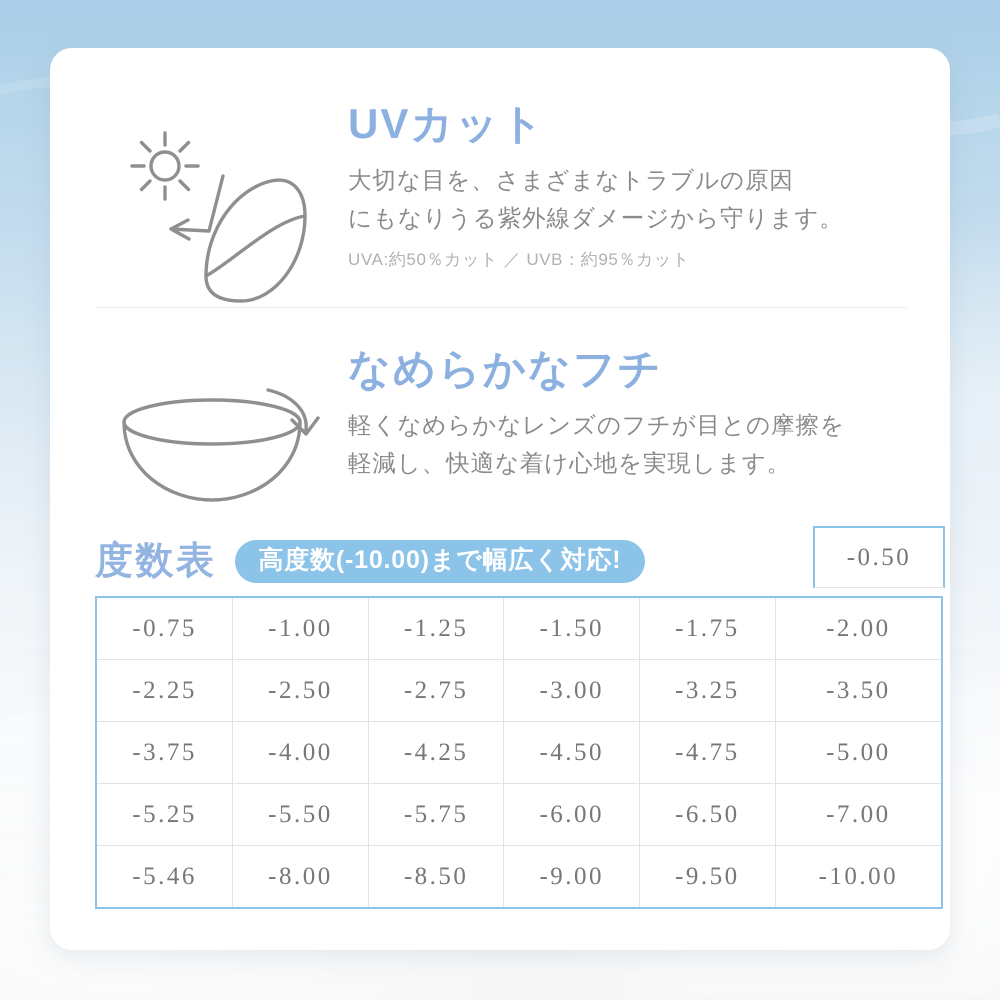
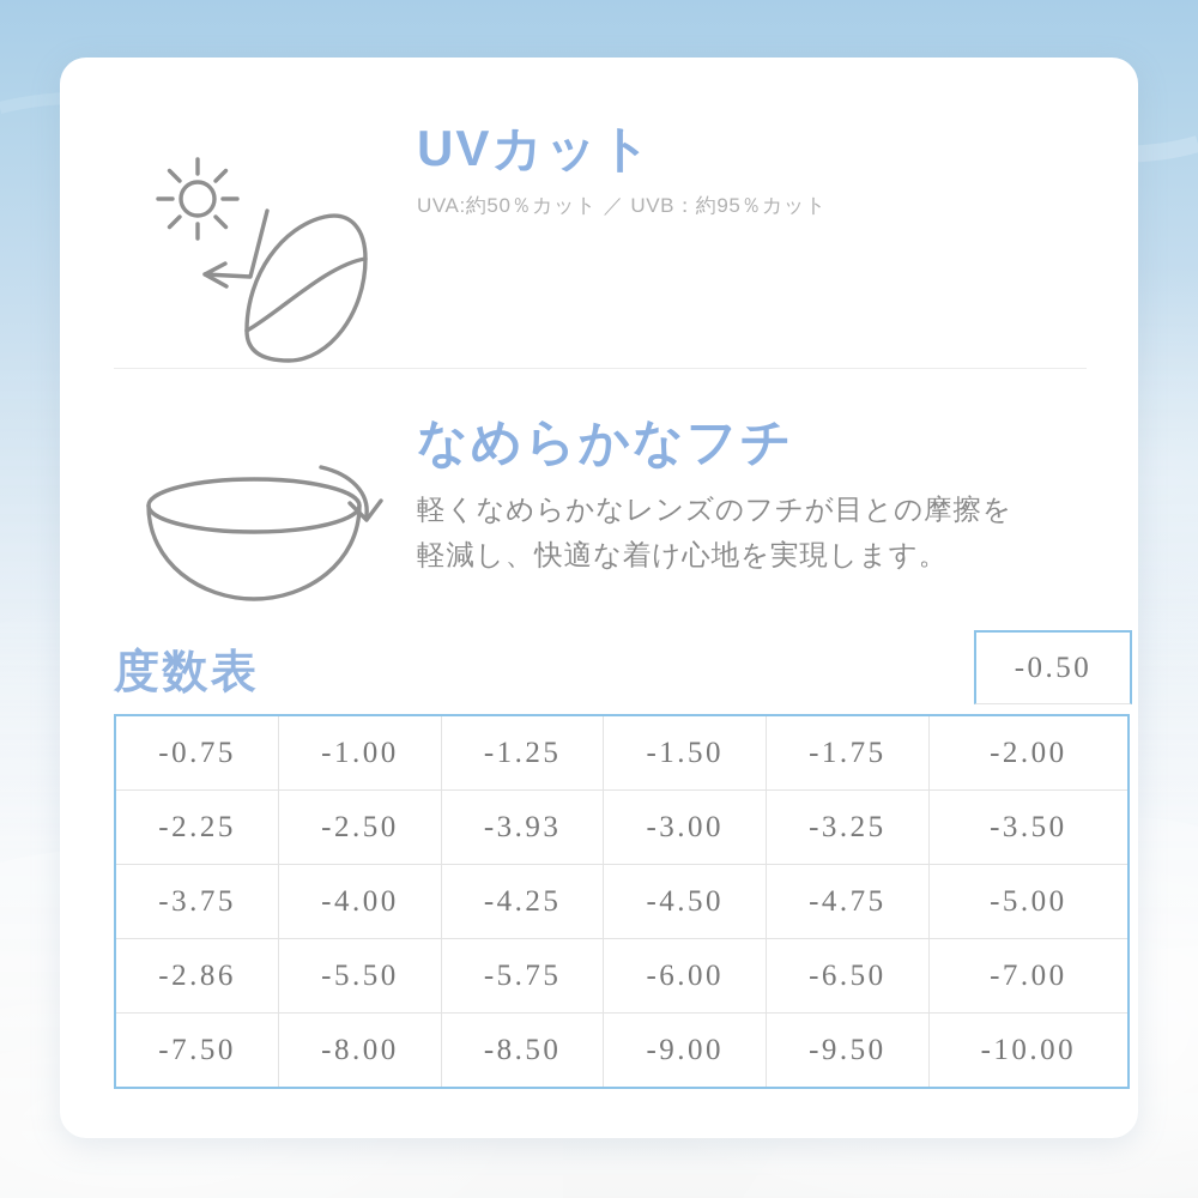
  UVカット
- 大切な目を、さまざまなトラブルの原因
- にもなりうる紫外線ダメージから守ります。
  UVA:約50％カット ／ UVB：約95％カット
  なめらかなフチ
  軽くなめらかなレンズのフチが目との摩擦を
  軽減し、快適な着け心地を実現します。
  度数表
- 高度数(-10.00)まで幅広く対応!
  -0.50
  -0.75	-1.00	-1.25	-1.50	-1.75	-2.00
- -2.25	-2.50	-2.75	-3.00	-3.25	-3.50
+ -2.25	-2.50	-3.93	-3.00	-3.25	-3.50
  -3.75	-4.00	-4.25	-4.50	-4.75	-5.00
- -5.25	-5.50	-5.75	-6.00	-6.50	-7.00
+ -2.86	-5.50	-5.75	-6.00	-6.50	-7.00
- -5.46	-8.00	-8.50	-9.00	-9.50	-10.00
+ -7.50	-8.00	-8.50	-9.00	-9.50	-10.00
